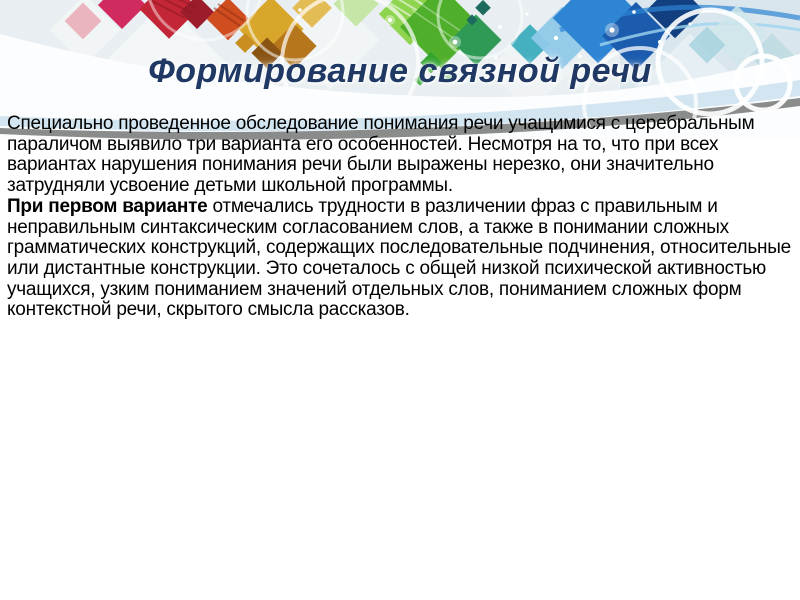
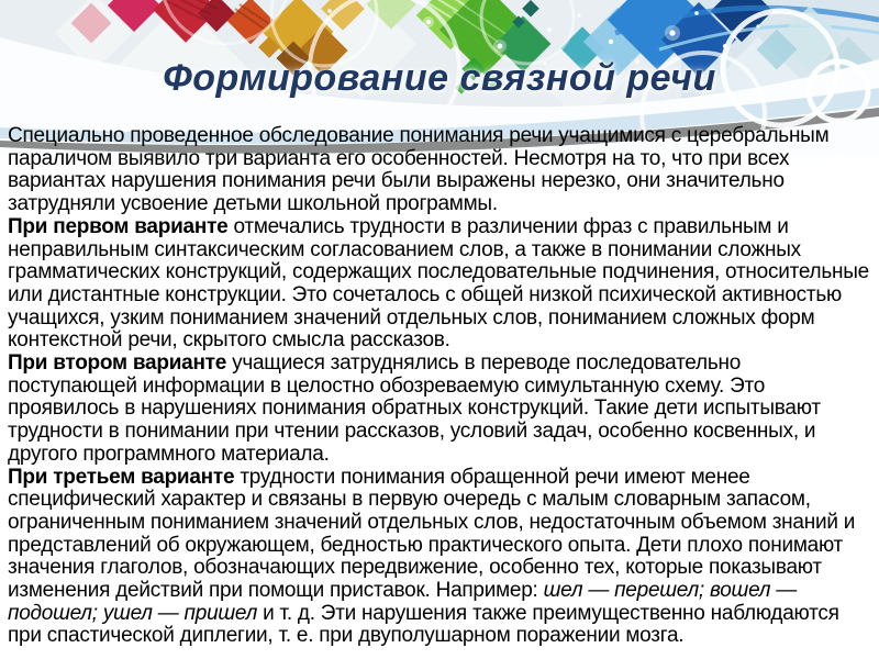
  Формирование связной речи
  Специально проведенное обследование понимания речи учащимися с церебральным параличом выявило три варианта его особенностей. Несмотря на то, что при всех вариантах нарушения понимания речи были выражены нерезко, они значительно затрудняли усвоение детьми школьной программы.
  При первом варианте отмечались трудности в различении фраз с правильным и неправильным синтаксическим согласованием слов, а также в понимании сложных грамматических конструкций, содержащих последовательные подчинения, относительные или дистантные конструкции. Это сочеталось с общей низкой психической активностью учащихся, узким пониманием значений отдельных слов, пониманием сложных форм контекстной речи, скрытого смысла рассказов.
+ При втором варианте учащиеся затруднялись в переводе последовательно поступающей информации в целостно обозреваемую симультанную схему. Это проявилось в нарушениях понимания обратных конструкций. Такие дети испытывают трудности в понимании при чтении рассказов, условий задач, особенно косвенных, и другого программного материала.
+ При третьем варианте трудности понимания обращенной речи имеют менее специфический характер и связаны в первую очередь с малым словарным запасом, ограниченным пониманием значений отдельных слов, недостаточным объемом знаний и представлений об окружающем, бедностью практического опыта. Дети плохо понимают значения глаголов, обозначающих передвижение, особенно тех, которые показывают изменения действий при помощи приставок. Например: шел — перешел; вошел — подошел; ушел — пришел и т. д. Эти нарушения также преимущественно наблюдаются при спастической диплегии, т. е. при двуполушарном поражении мозга.
